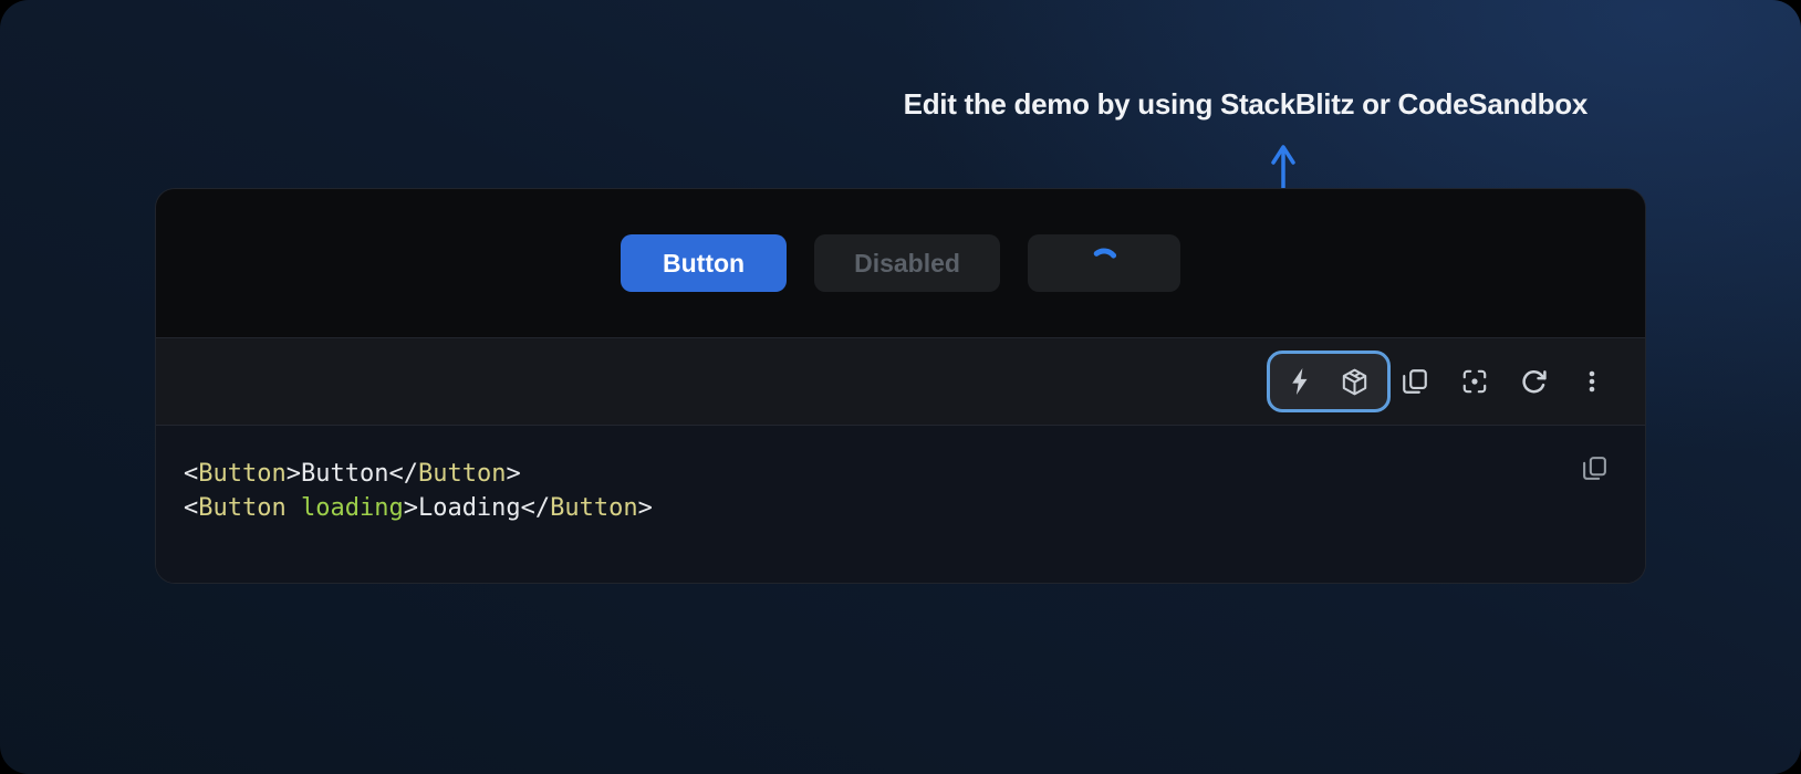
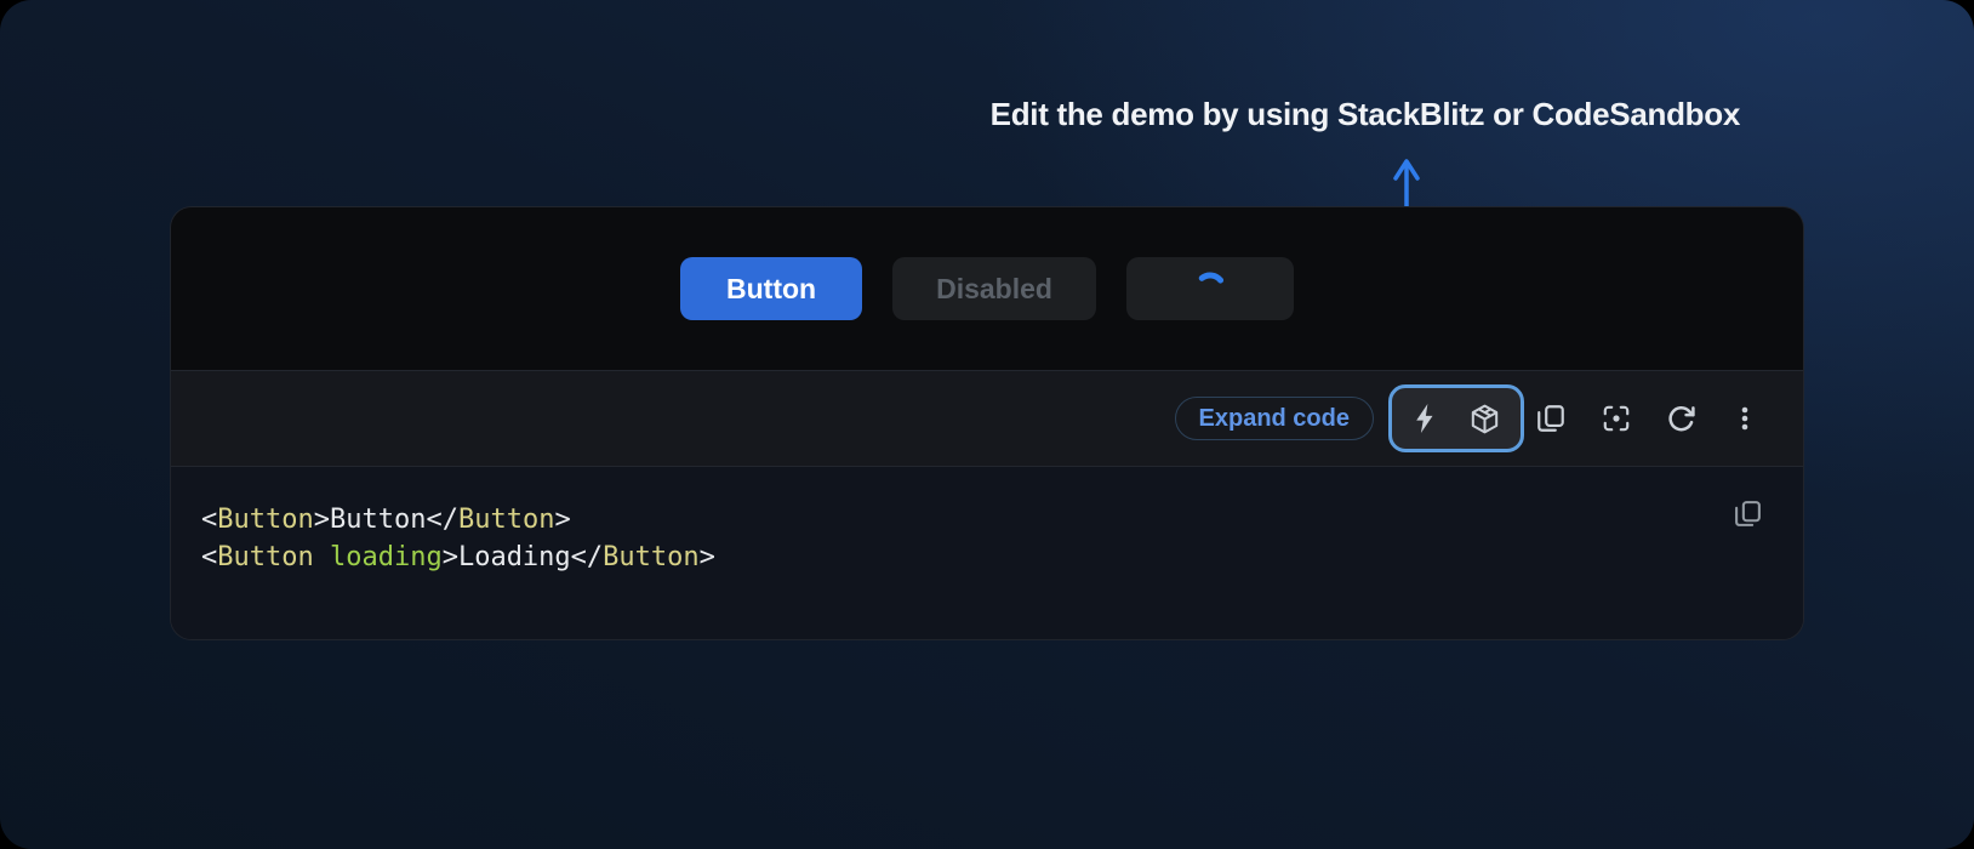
  Edit the demo by using StackBlitz or CodeSandbox
  Button
  Disabled
+ Expand code
  <Button>Button</Button>
  <Button loading>Loading</Button>
